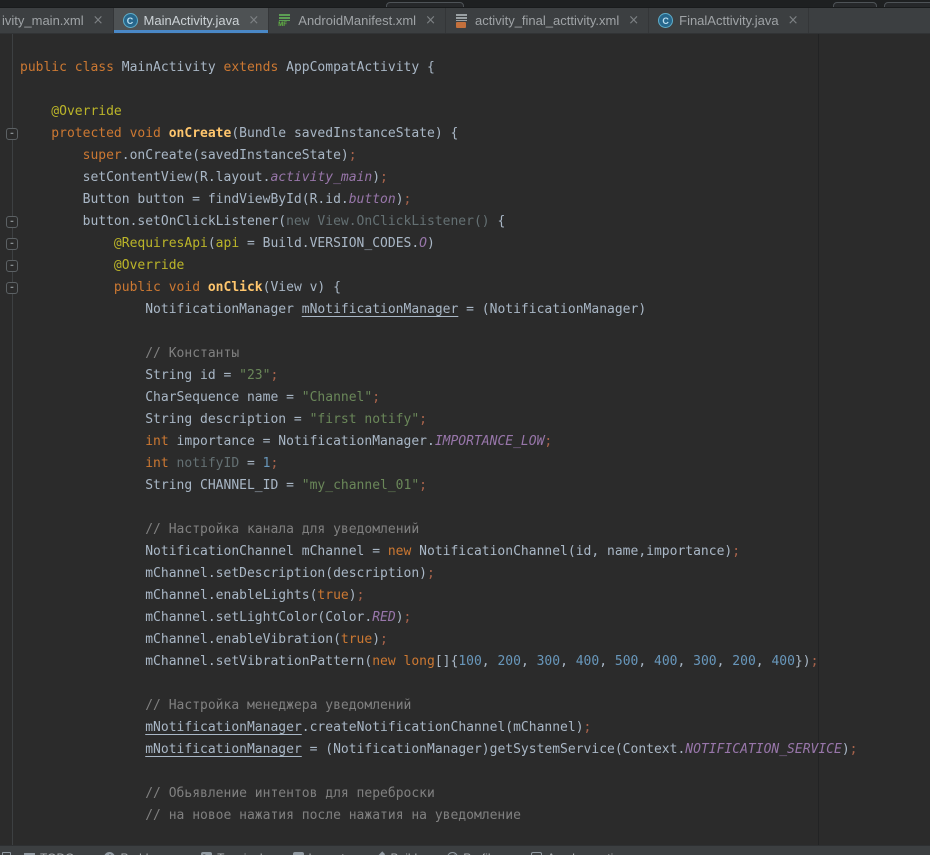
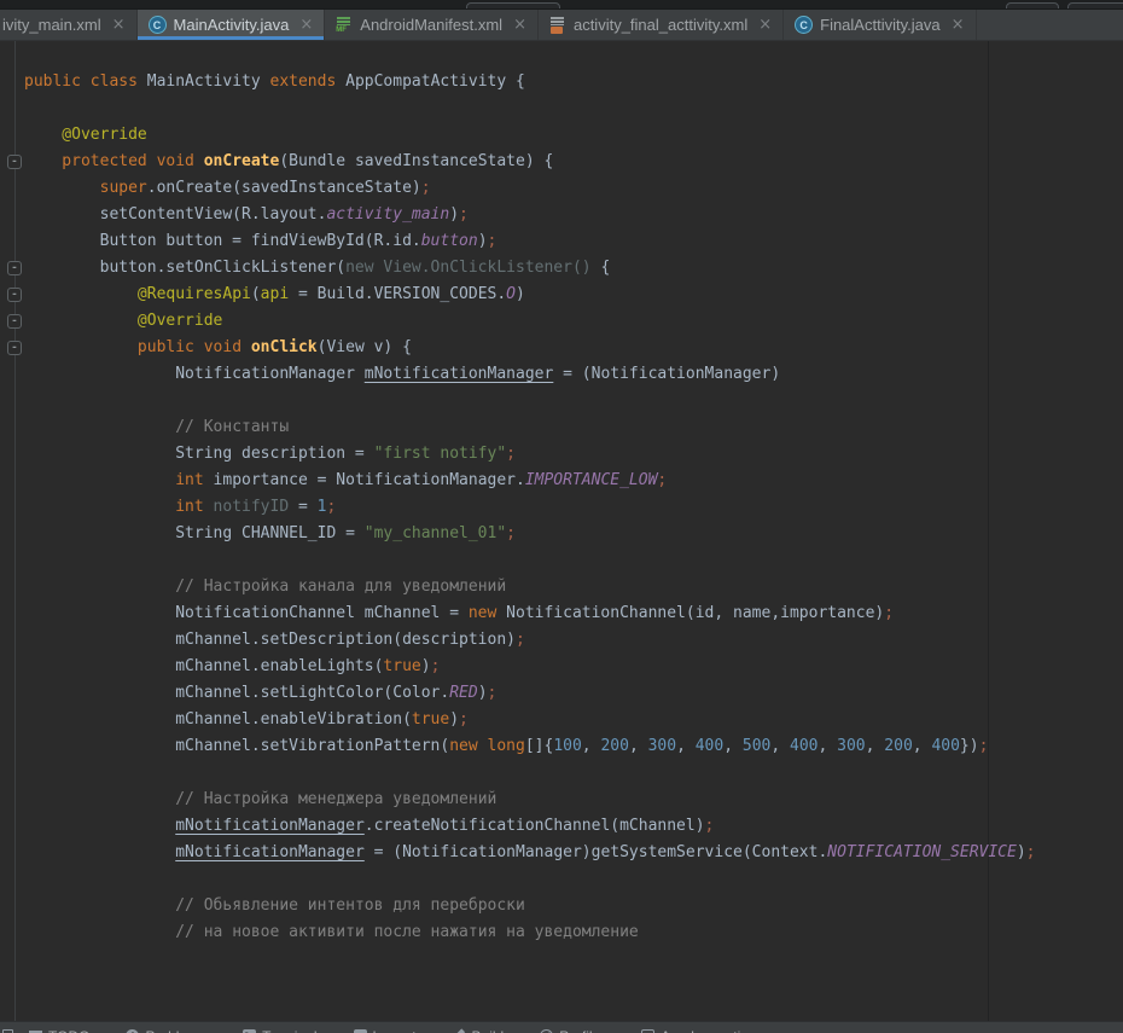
  ivity_main.xml
  ×
  MainActivity.java
  ×
  AndroidManifest.xml
  ×
  activity_final_acttivity.xml
  ×
  FinalActtivity.java
  ×
  -
  -
  -
  -
  -
  public class MainActivity extends AppCompatActivity {
  @Override
  protected void onCreate(Bundle savedInstanceState) {
  super.onCreate(savedInstanceState);
  setContentView(R.layout.activity_main);
  Button button = findViewById(R.id.button);
  button.setOnClickListener(new View.OnClickListener() {
  @RequiresApi(api = Build.VERSION_CODES.O)
  @Override
  public void onClick(View v) {
  NotificationManager mNotificationManager = (NotificationManager)
  // Константы
- String id = "23";
- CharSequence name = "Channel";
  String description = "first notify";
  int importance = NotificationManager.IMPORTANCE_LOW;
  int notifyID = 1;
  String CHANNEL_ID = "my_channel_01";
  // Настройка канала для уведомлений
  NotificationChannel mChannel = new NotificationChannel(id, name,importance);
  mChannel.setDescription(description);
  mChannel.enableLights(true);
  mChannel.setLightColor(Color.RED);
  mChannel.enableVibration(true);
  mChannel.setVibrationPattern(new long[]{100, 200, 300, 400, 500, 400, 300, 200, 400});
  // Настройка менеджера уведомлений
  mNotificationManager.createNotificationChannel(mChannel);
  mNotificationManager = (NotificationManager)getSystemService(Context.NOTIFICATION_SERVICE);
  // Обьявление интентов для переброски
- // на новое нажатия после нажатия на уведомление
+ // на новое активити после нажатия на уведомление
